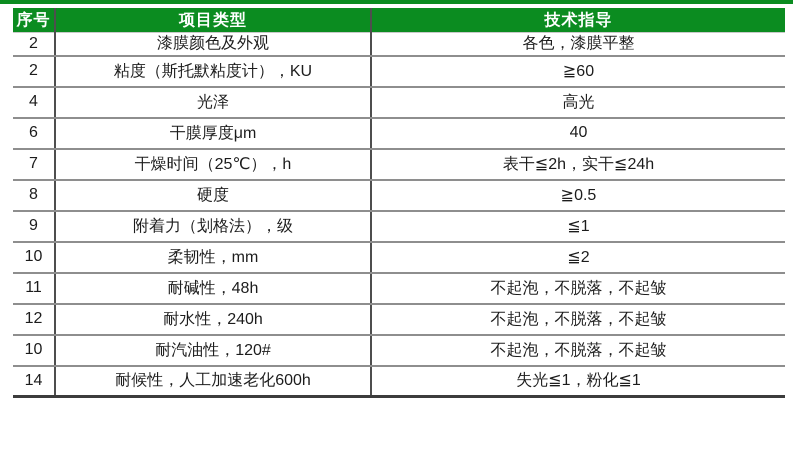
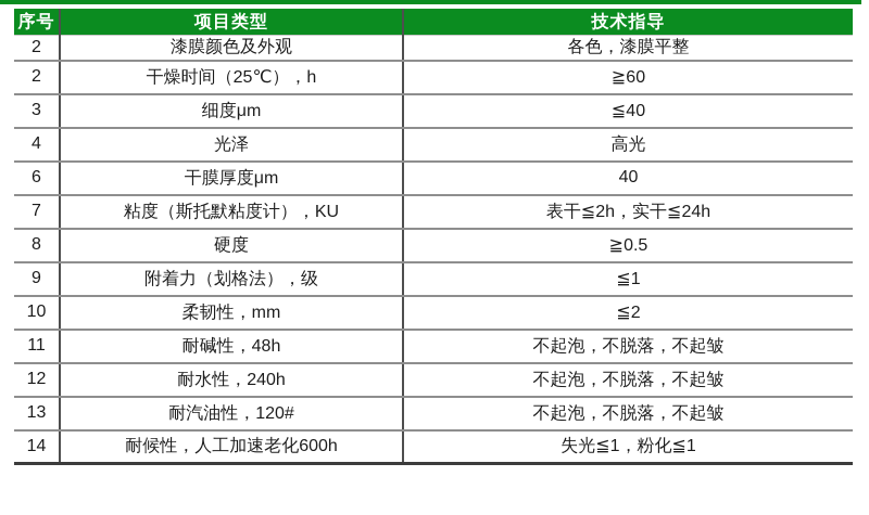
  序号	项目类型	技术指导
  2	漆膜颜色及外观	各色，漆膜平整
- 2	粘度（斯托默粘度计），KU	≧60
+ 2	干燥时间（25℃），h	≧60
+ 3	细度μm	≦40
  4	光泽	高光
  6	干膜厚度μm	40
- 7	干燥时间（25℃），h	表干≦2h，实干≦24h
+ 7	粘度（斯托默粘度计），KU	表干≦2h，实干≦24h
  8	硬度	≧0.5
  9	附着力（划格法），级	≦1
  10	柔韧性，mm	≦2
  11	耐碱性，48h	不起泡，不脱落，不起皱
  12	耐水性，240h	不起泡，不脱落，不起皱
- 10	耐汽油性，120#	不起泡，不脱落，不起皱
+ 13	耐汽油性，120#	不起泡，不脱落，不起皱
  14	耐候性，人工加速老化600h	失光≦1，粉化≦1
